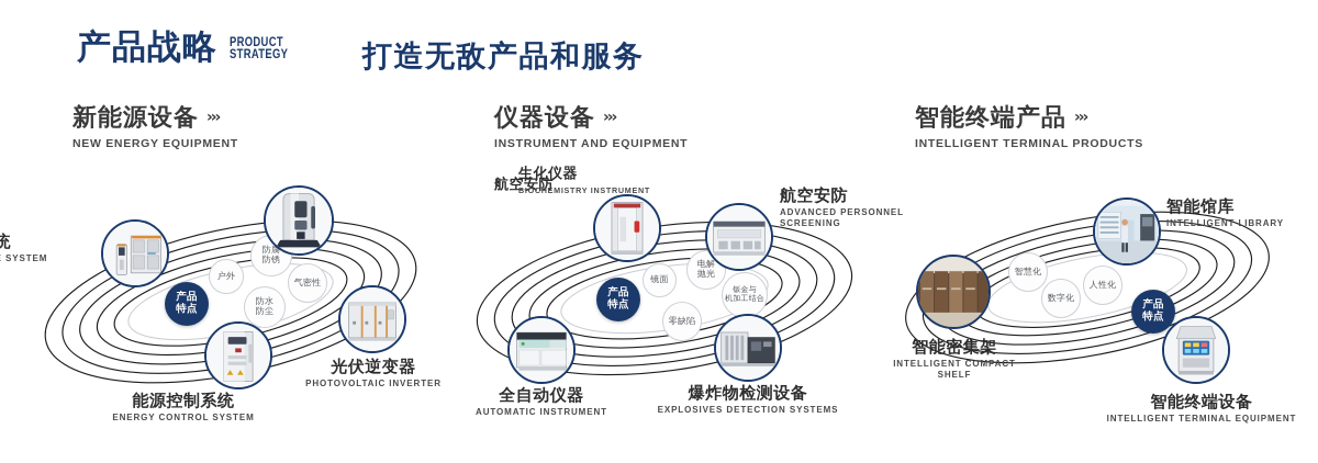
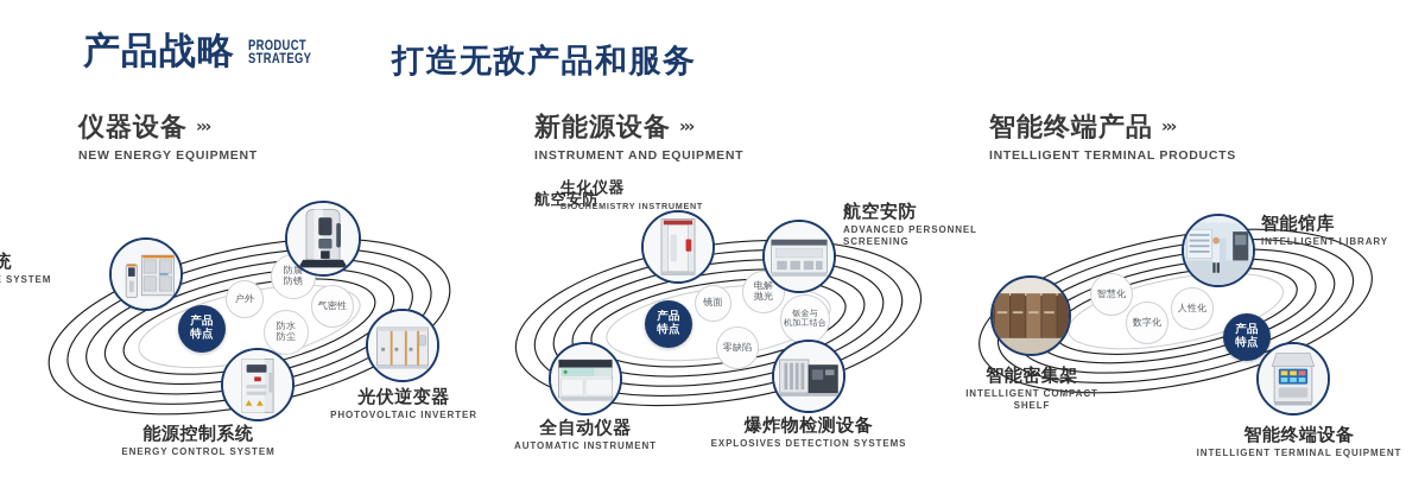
  产品战略
  PRODUCT
  STRATEGY
  打造无敌产品和服务
- 新能源设备 ›››
+ 仪器设备 ›››
  NEW ENERGY EQUIPMENT
- 仪器设备 ›››
+ 新能源设备 ›››
  INSTRUMENT AND EQUIPMENT
  智能终端产品 ›››
  INTELLIGENT TERMINAL PRODUCTS
  产品
  特点
  户外
  防锈
  防水
  防尘
  气密性
  光伏逆变器
  PHOTOVOLTAIC INVERTER
  能源控制系统
  ENERGY CONTROL SYSTEM
  产品
  特点
  镜面
  抛光
  钣金与
  机加工结合
  零缺陷
  航空安防
  生化仪器
  BIOCHEMISTRY INSTRUMENT
  航空安防
  ADVANCED PERSONNEL SCREENING
  全自动仪器
  AUTOMATIC INSTRUMENT
  爆炸物检测设备
  EXPLOSIVES DETECTION SYSTEMS
  智慧化
  数字化
  人性化
  产品
  特点
  智能馆库
  INTELLIGENT LIBRARY
  智能密集架
  INTELLIGENT COMPACT SHELF
  智能终端设备
  INTELLIGENT TERMINAL EQUIPMENT
